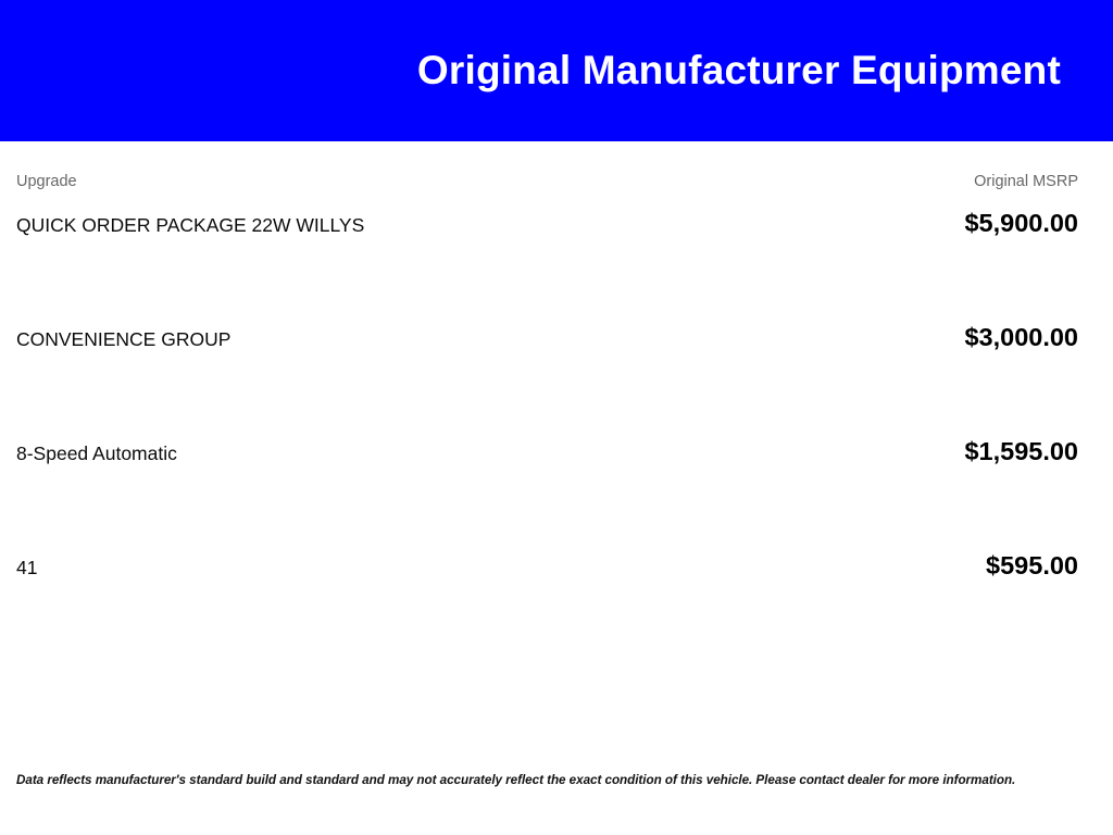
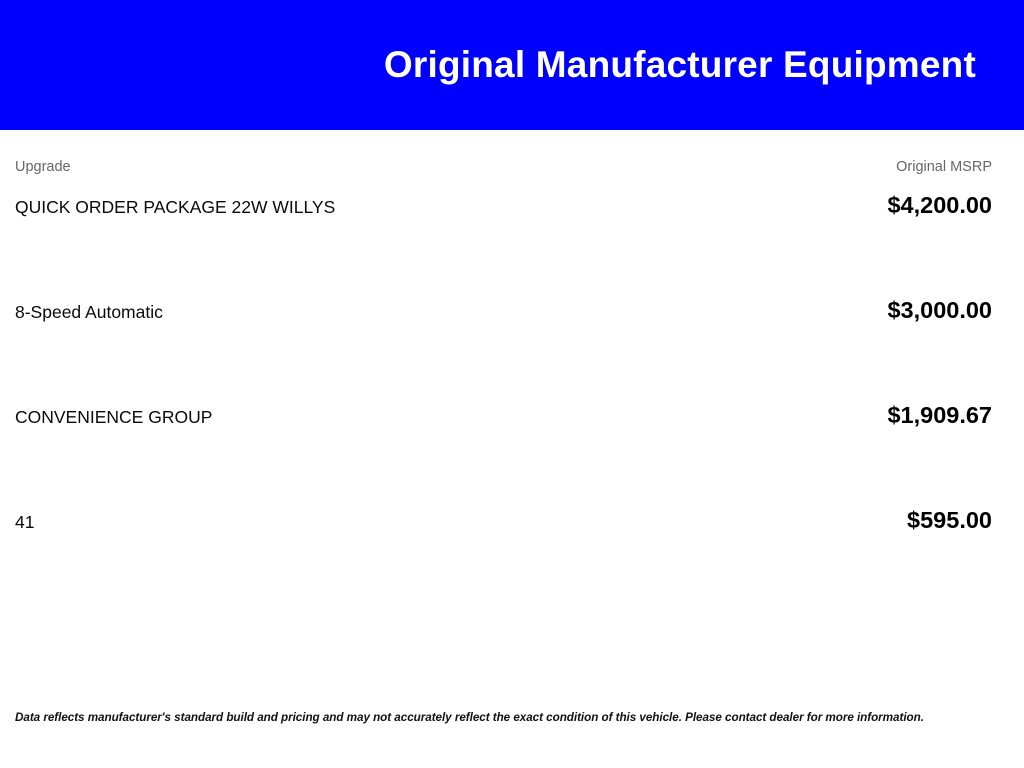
  Original Manufacturer Equipment
  Upgrade
  Original MSRP
  QUICK ORDER PACKAGE 22W WILLYS
- $5,900.00
+ $4,200.00
- CONVENIENCE GROUP
+ 8-Speed Automatic
  $3,000.00
- 8-Speed Automatic
+ CONVENIENCE GROUP
- $1,595.00
+ $1,909.67
  41
  $595.00
- Data reflects manufacturer's standard build and standard and may not accurately reflect the exact condition of this vehicle. Please contact dealer for more information.
+ Data reflects manufacturer's standard build and pricing and may not accurately reflect the exact condition of this vehicle. Please contact dealer for more information.
